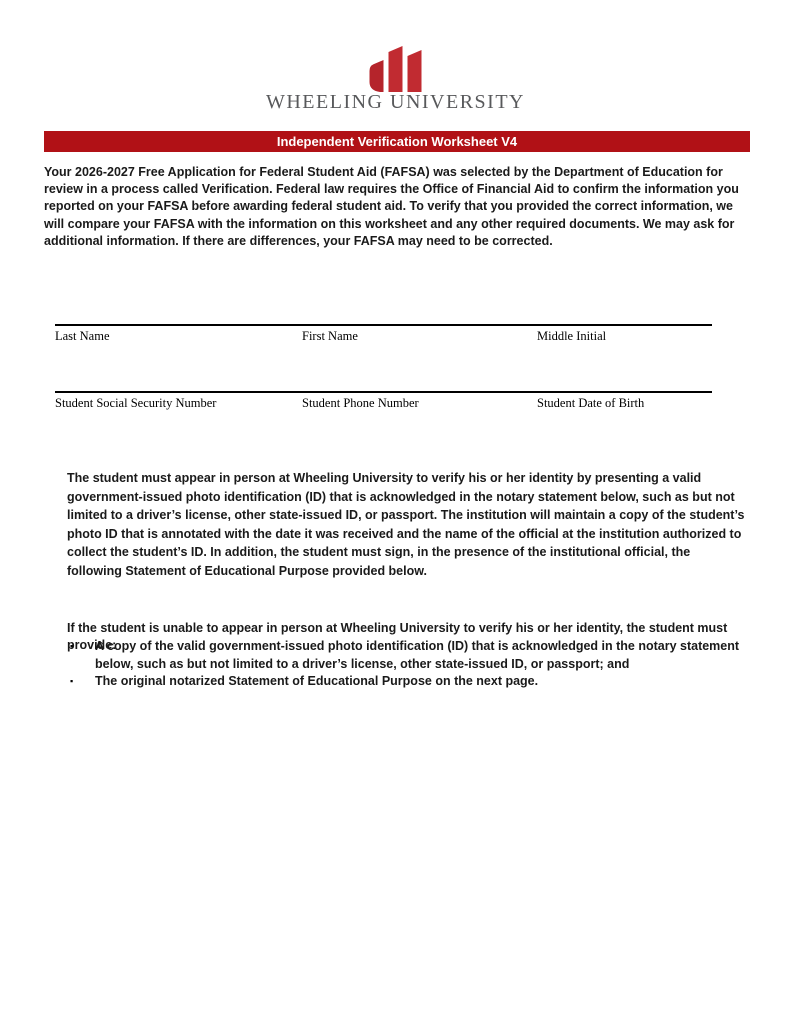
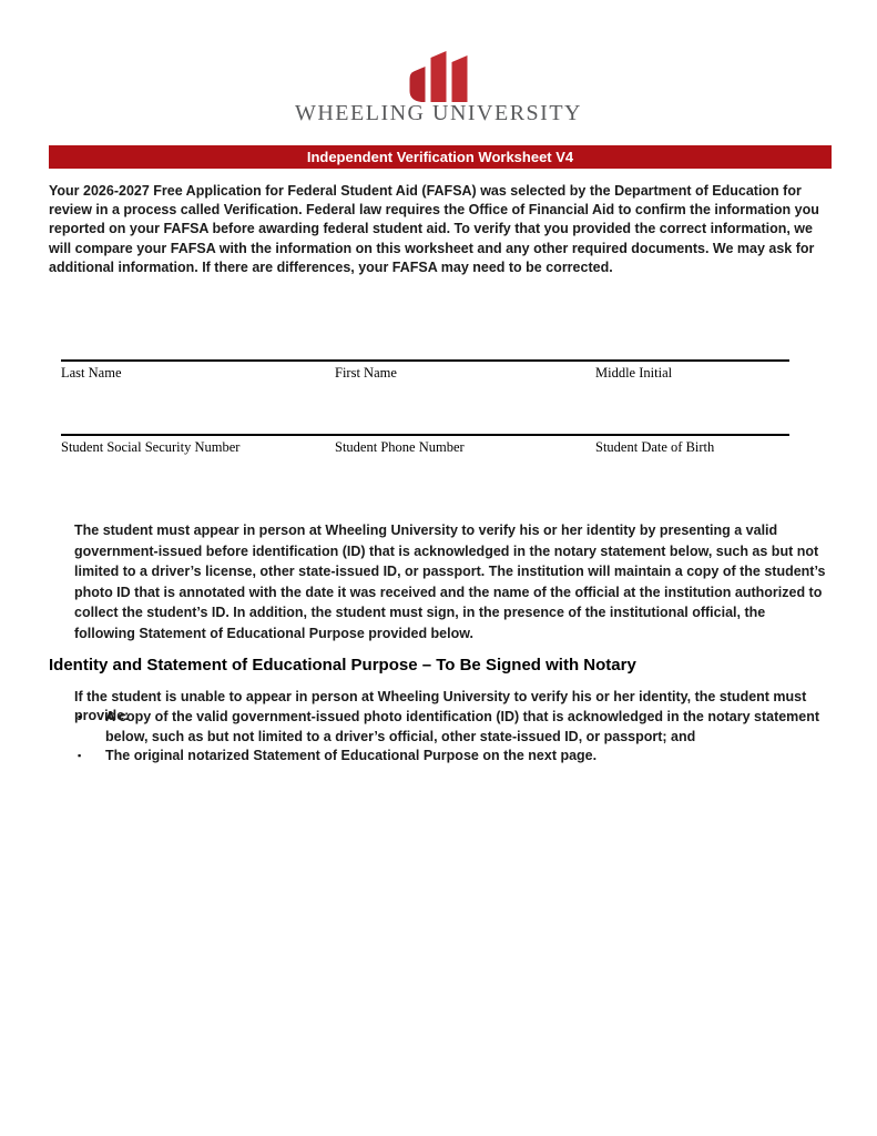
  WHEELING UNIVERSITY
  Independent Verification Worksheet V4
  Your 2026-2027 Free Application for Federal Student Aid (FAFSA) was selected by the Department of Education for review in a process called Verification. Federal law requires the Office of Financial Aid to confirm the information you reported on your FAFSA before awarding federal student aid. To verify that you provided the correct information, we will compare your FAFSA with the information on this worksheet and any other required documents. We may ask for additional information. If there are differences, your FAFSA may need to be corrected.
  Last Name
  First Name
  Middle Initial
  Student Social Security Number
  Student Phone Number
  Student Date of Birth
- The student must appear in person at Wheeling University to verify his or her identity by presenting a valid government-issued photo identification (ID) that is acknowledged in the notary statement below, such as but not limited to a driver’s license, other state-issued ID, or passport. The institution will maintain a copy of the student’s photo ID that is annotated with the date it was received and the name of the official at the institution authorized to collect the student’s ID. In addition, the student must sign, in the presence of the institutional official, the following Statement of Educational Purpose provided below.
+ The student must appear in person at Wheeling University to verify his or her identity by presenting a valid government-issued before identification (ID) that is acknowledged in the notary statement below, such as but not limited to a driver’s license, other state-issued ID, or passport. The institution will maintain a copy of the student’s photo ID that is annotated with the date it was received and the name of the official at the institution authorized to collect the student’s ID. In addition, the student must sign, in the presence of the institutional official, the following Statement of Educational Purpose provided below.
+ Identity and Statement of Educational Purpose – To Be Signed with Notary
  If the student is unable to appear in person at Wheeling University to verify his or her identity, the student must provide:
  ▪
- A copy of the valid government-issued photo identification (ID) that is acknowledged in the notary statement below, such as but not limited to a driver’s license, other state-issued ID, or passport; and
+ A copy of the valid government-issued photo identification (ID) that is acknowledged in the notary statement below, such as but not limited to a driver’s official, other state-issued ID, or passport; and
  ▪
  The original notarized Statement of Educational Purpose on the next page.
